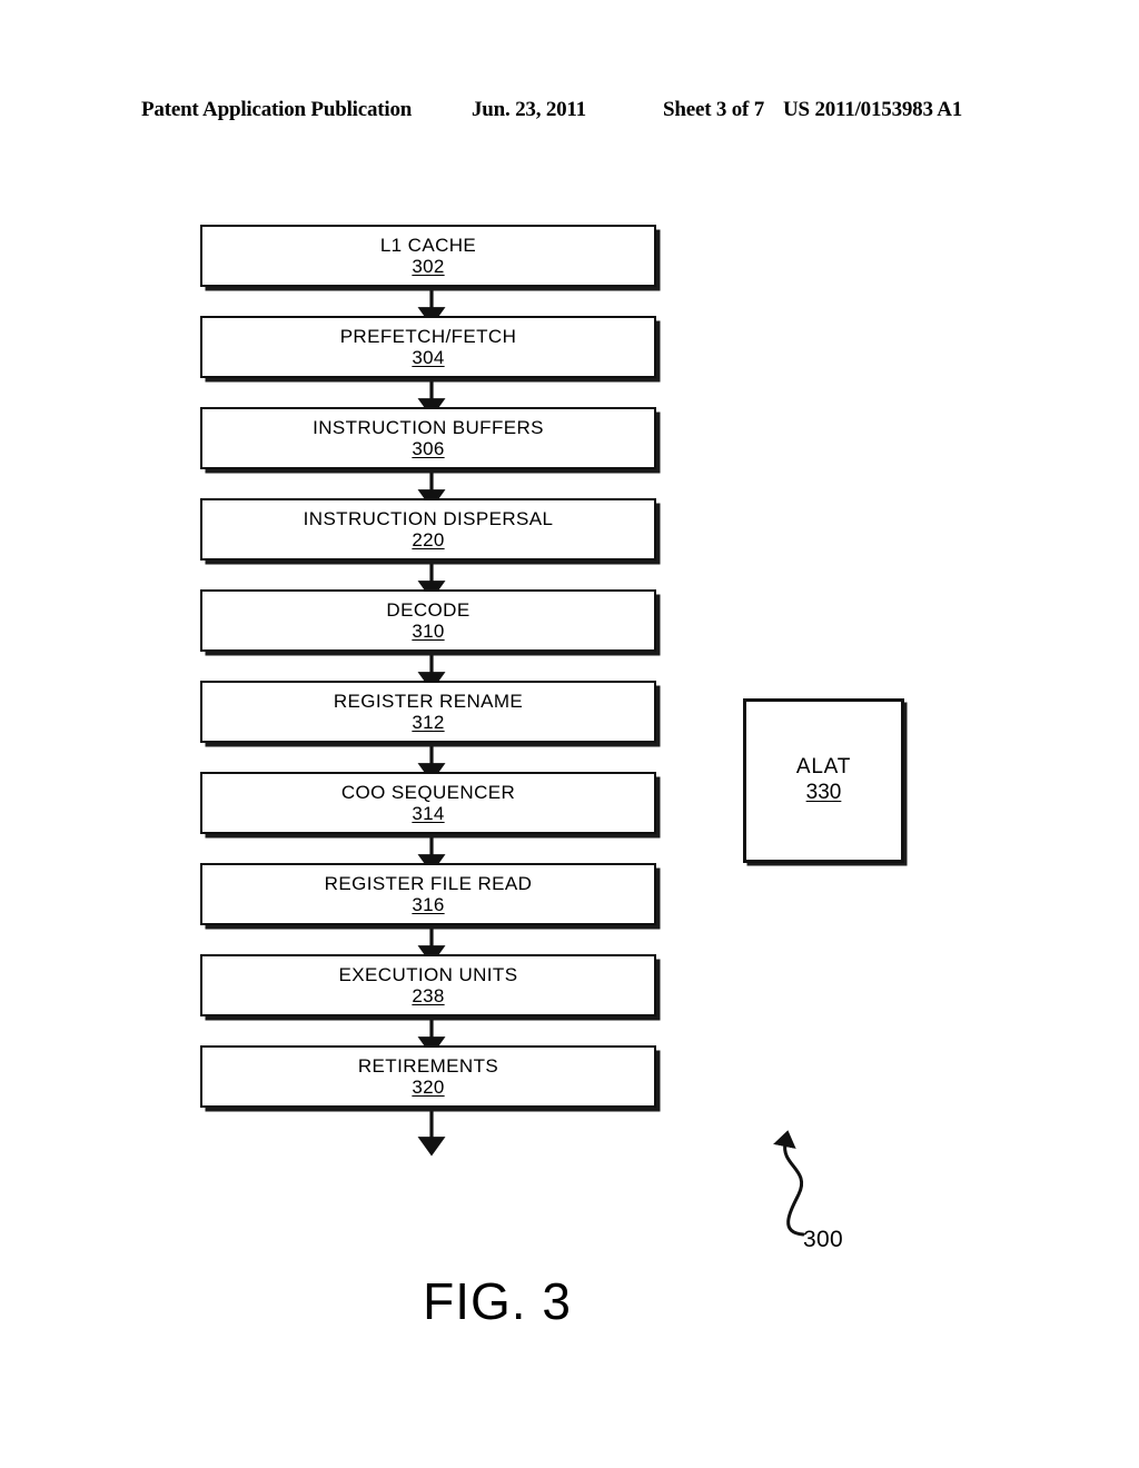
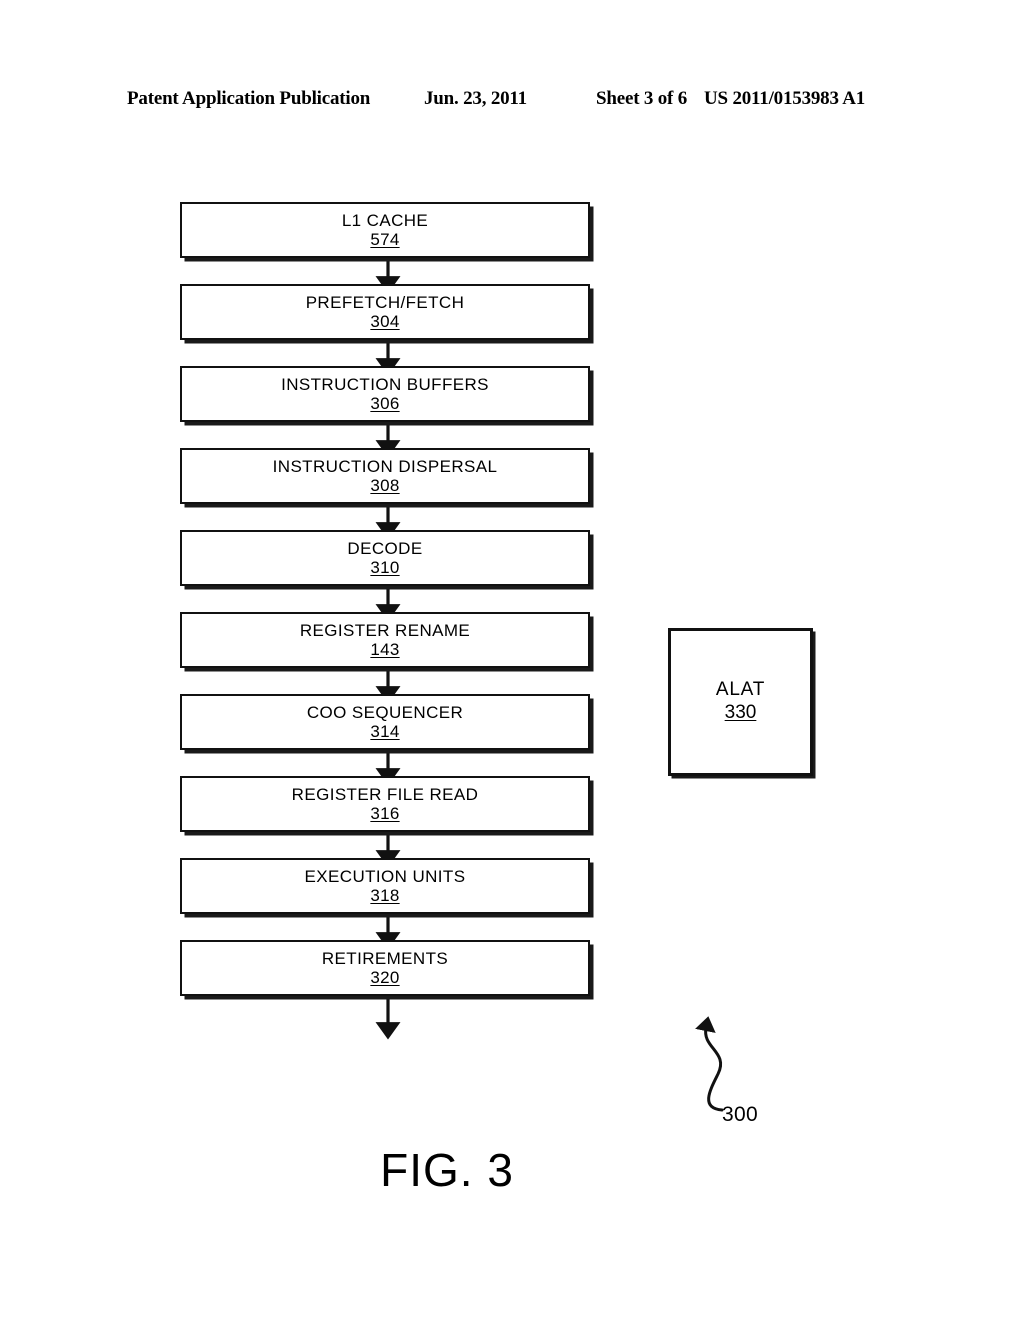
  Patent Application Publication
  Jun. 23, 2011
- Sheet 3 of 7
+ Sheet 3 of 6
  US 2011/0153983 A1
  L1 CACHE
- 302
+ 574
  PREFETCH/FETCH
  304
  INSTRUCTION BUFFERS
  306
  INSTRUCTION DISPERSAL
- 220
+ 308
  DECODE
  310
  REGISTER RENAME
- 312
+ 143
  COO SEQUENCER
  314
  REGISTER FILE READ
  316
  EXECUTION UNITS
- 238
+ 318
  RETIREMENTS
  320
  ALAT
  330
  300
  FIG. 3
